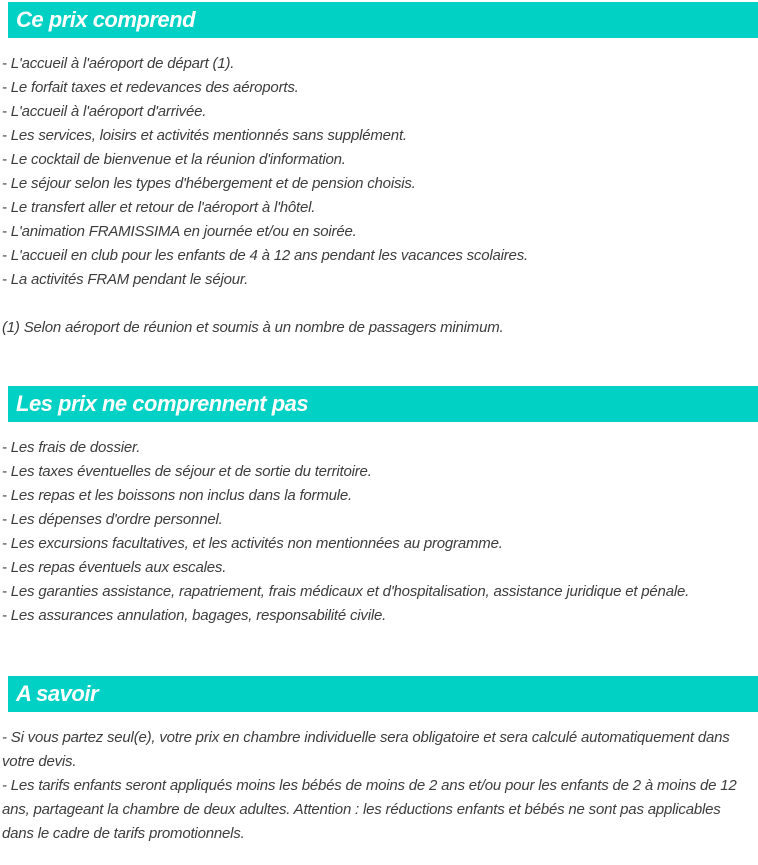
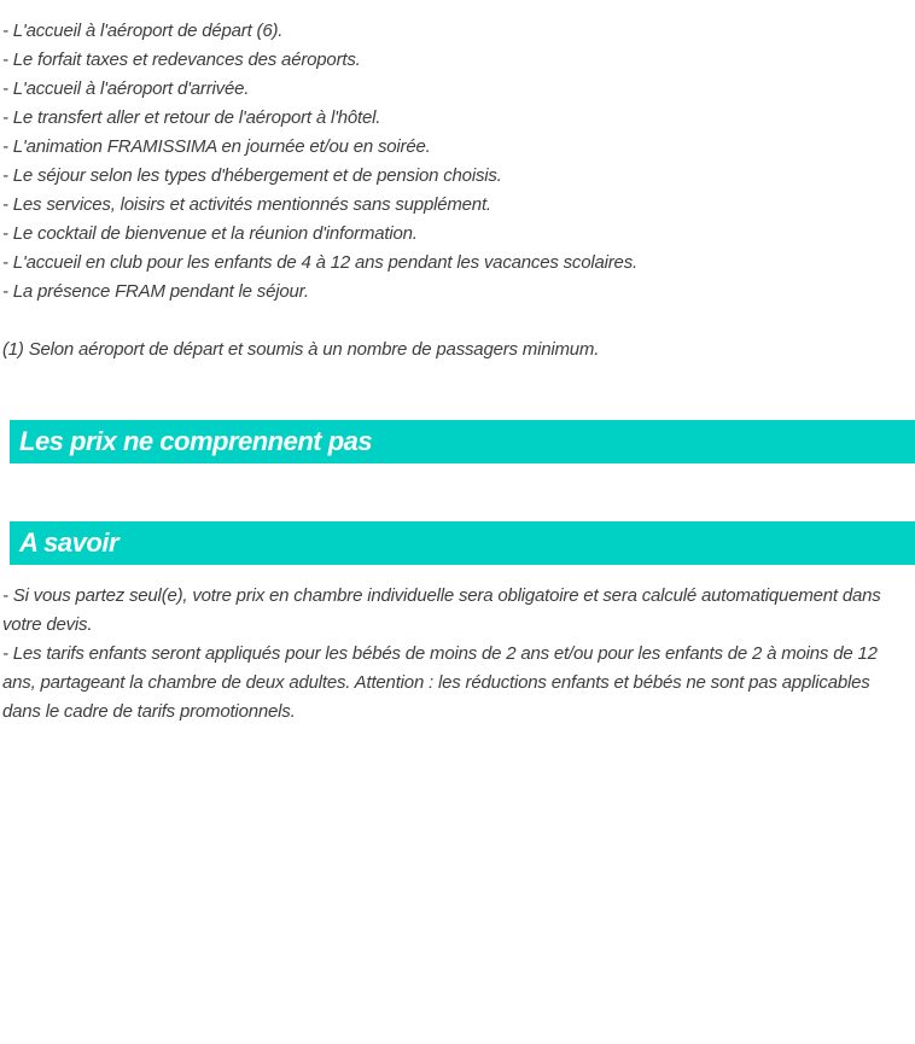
- Ce prix comprend
- - L'accueil à l'aéroport de départ (1).
+ - L'accueil à l'aéroport de départ (6).
  - Le forfait taxes et redevances des aéroports.
  - L'accueil à l'aéroport d'arrivée.
- - Les services, loisirs et activités mentionnés sans supplément.
+ - Le transfert aller et retour de l'aéroport à l'hôtel.
- - Le cocktail de bienvenue et la réunion d'information.
+ - L'animation FRAMISSIMA en journée et/ou en soirée.
  - Le séjour selon les types d'hébergement et de pension choisis.
- - Le transfert aller et retour de l'aéroport à l'hôtel.
+ - Les services, loisirs et activités mentionnés sans supplément.
- - L'animation FRAMISSIMA en journée et/ou en soirée.
+ - Le cocktail de bienvenue et la réunion d'information.
  - L'accueil en club pour les enfants de 4 à 12 ans pendant les vacances scolaires.
- - La activités FRAM pendant le séjour.
+ - La présence FRAM pendant le séjour.
- (1) Selon aéroport de réunion et soumis à un nombre de passagers minimum.
+ (1) Selon aéroport de départ et soumis à un nombre de passagers minimum.
  Les prix ne comprennent pas
- - Les frais de dossier.
- - Les taxes éventuelles de séjour et de sortie du territoire.
- - Les repas et les boissons non inclus dans la formule.
- - Les dépenses d'ordre personnel.
- - Les excursions facultatives, et les activités non mentionnées au programme.
- - Les repas éventuels aux escales.
- - Les garanties assistance, rapatriement, frais médicaux et d'hospitalisation, assistance juridique et pénale.
- - Les assurances annulation, bagages, responsabilité civile.
  A savoir
  - Si vous partez seul(e), votre prix en chambre individuelle sera obligatoire et sera calculé automatiquement dans votre devis.
- - Les tarifs enfants seront appliqués moins les bébés de moins de 2 ans et/ou pour les enfants de 2 à moins de 12 ans, partageant la chambre de deux adultes. Attention : les réductions enfants et bébés ne sont pas applicables dans le cadre de tarifs promotionnels.
+ - Les tarifs enfants seront appliqués pour les bébés de moins de 2 ans et/ou pour les enfants de 2 à moins de 12 ans, partageant la chambre de deux adultes. Attention : les réductions enfants et bébés ne sont pas applicables dans le cadre de tarifs promotionnels.
